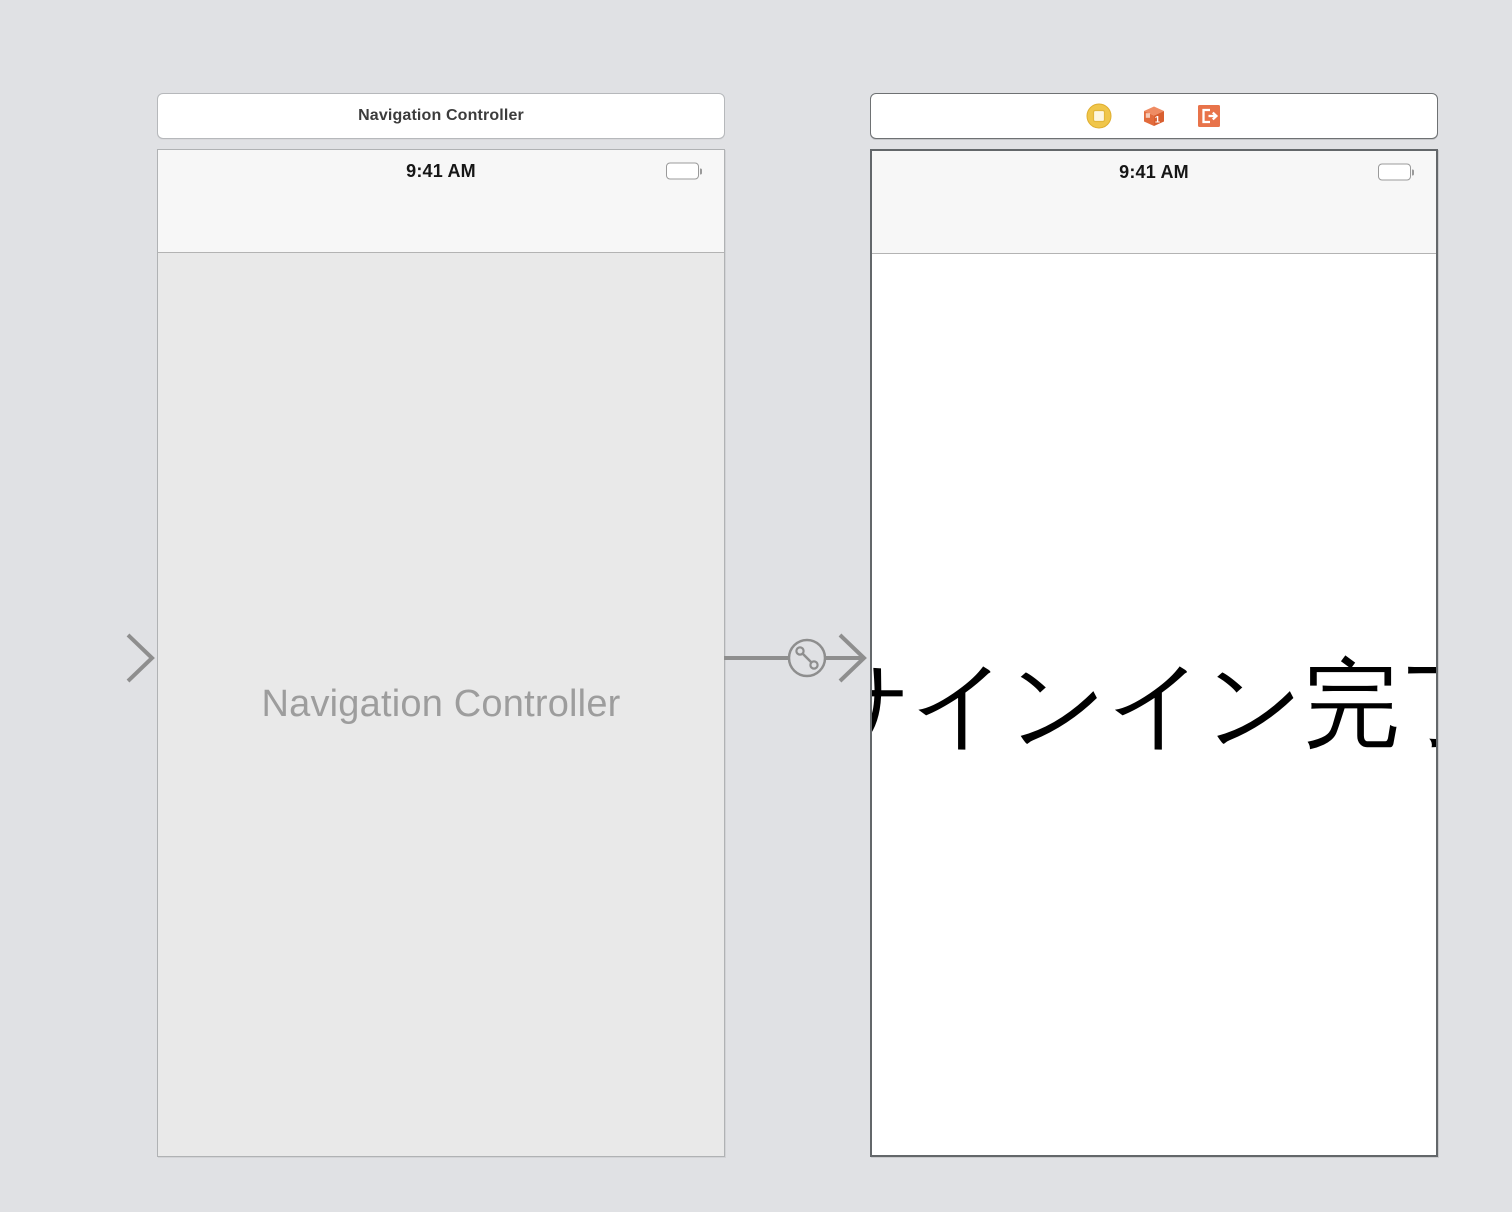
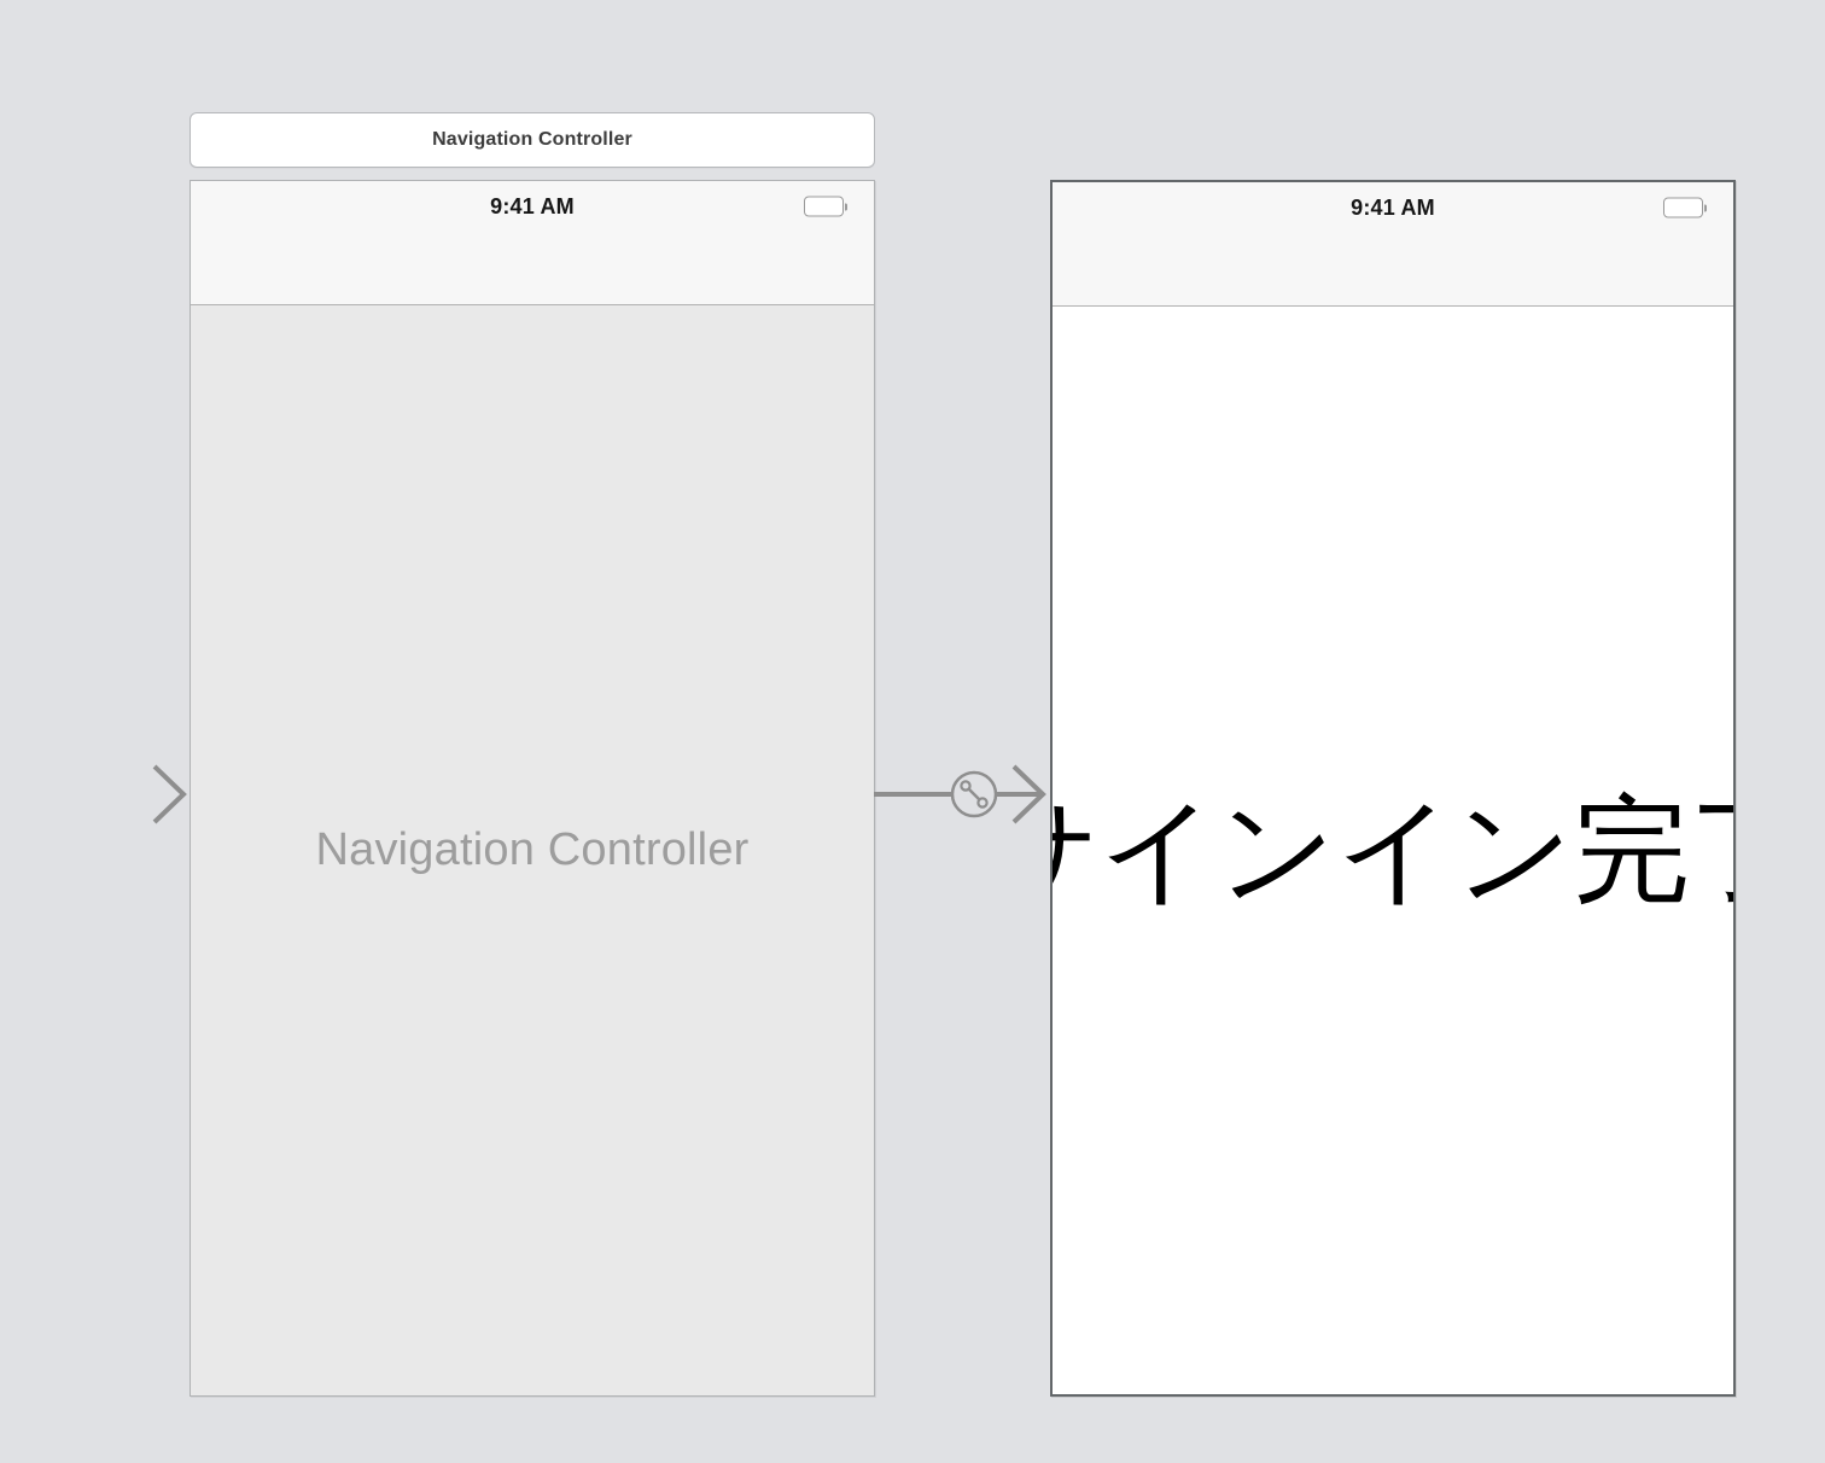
  Navigation Controller
  9:41 AM
  Navigation Controller
- 1
  9:41 AM
  インイン完
